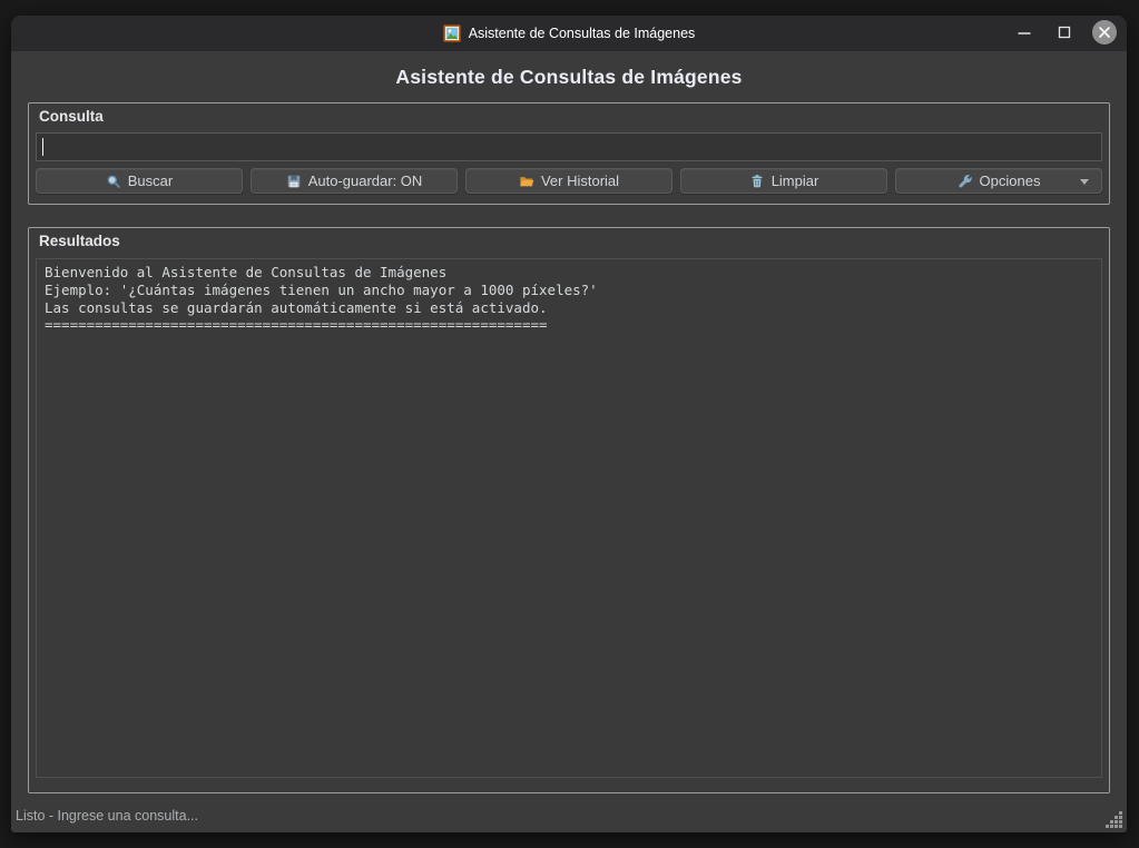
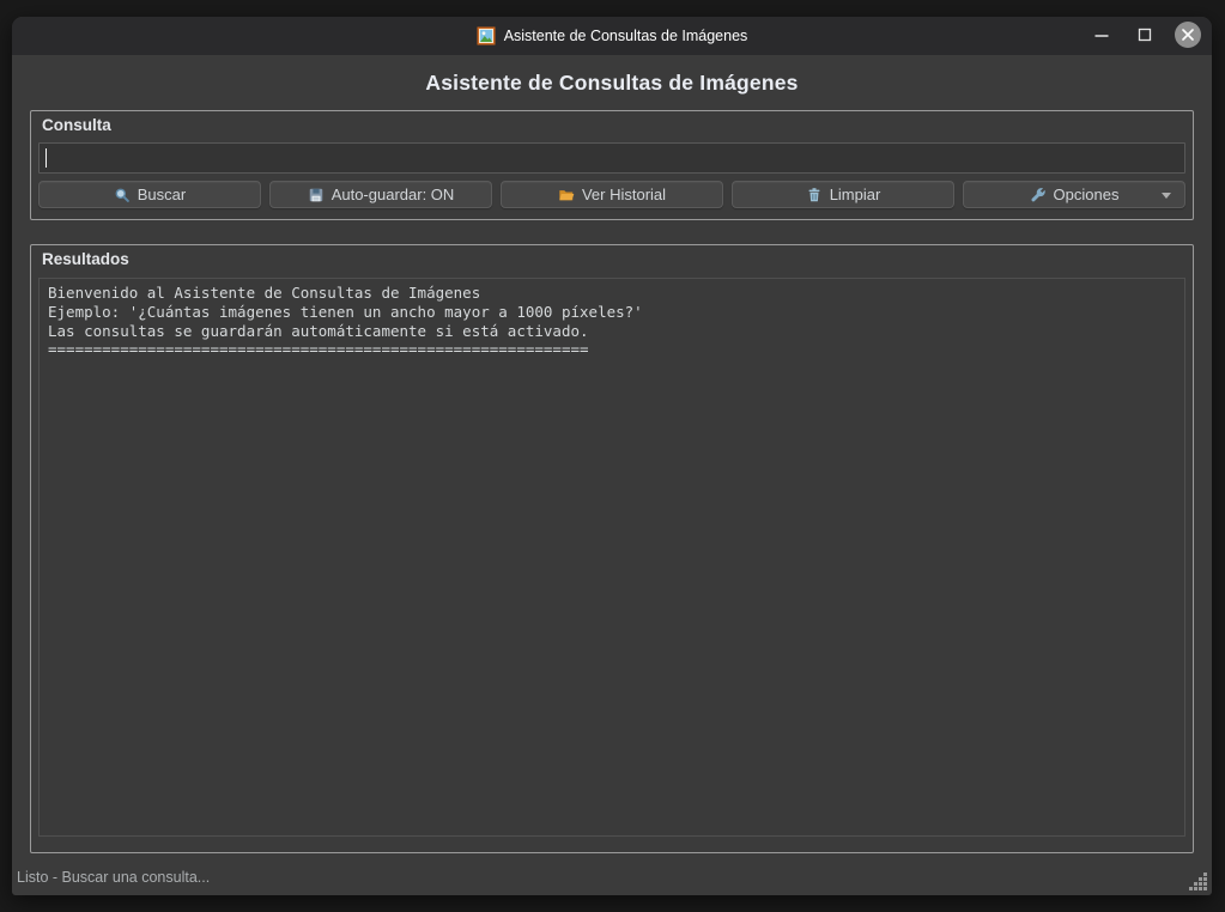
  Asistente de Consultas de Imágenes
  Asistente de Consultas de Imágenes
  Consulta
  Buscar
  Auto-guardar: ON
  Ver Historial
  Limpiar
  Opciones
  Resultados
  Bienvenido al Asistente de Consultas de Imágenes
  Ejemplo: '¿Cuántas imágenes tienen un ancho mayor a 1000 píxeles?'
  Las consultas se guardarán automáticamente si está activado.
  ============================================================
- Listo - Ingrese una consulta...
+ Listo - Buscar una consulta...
